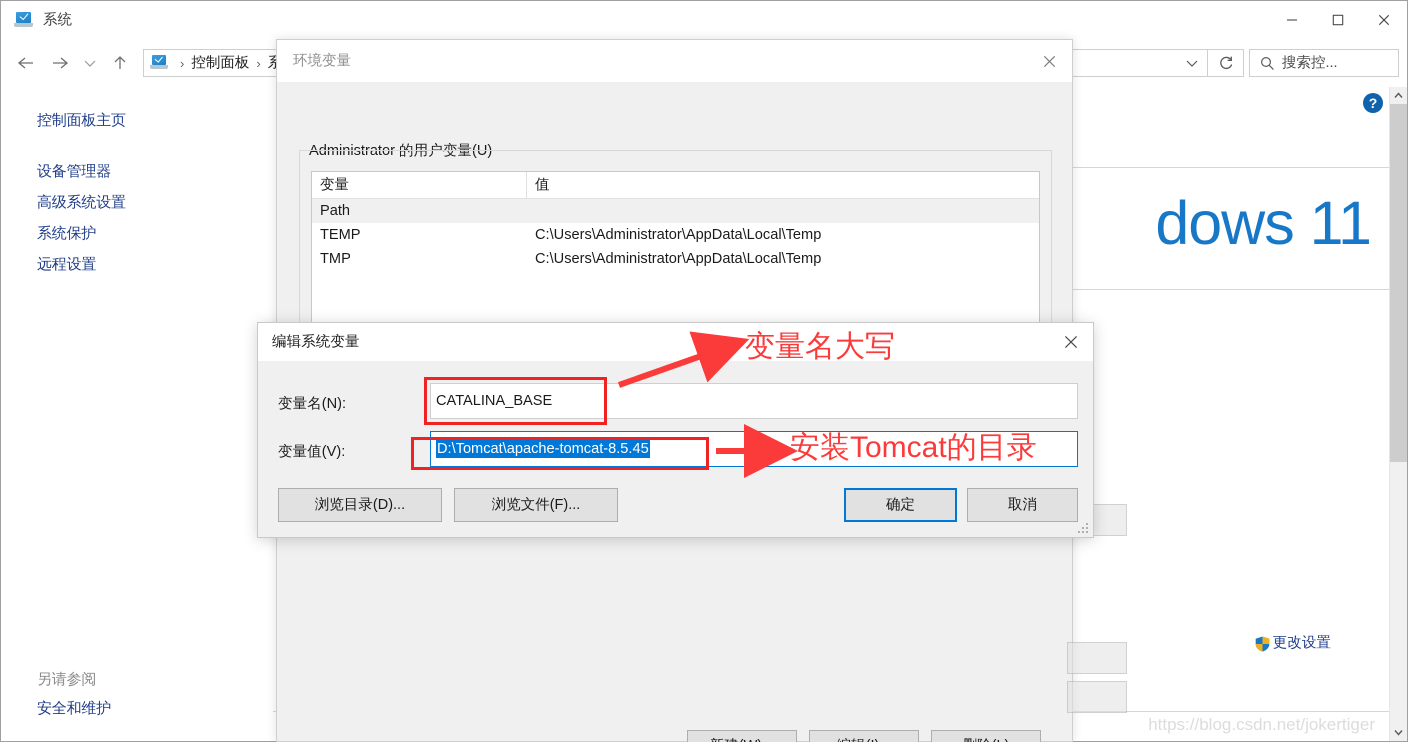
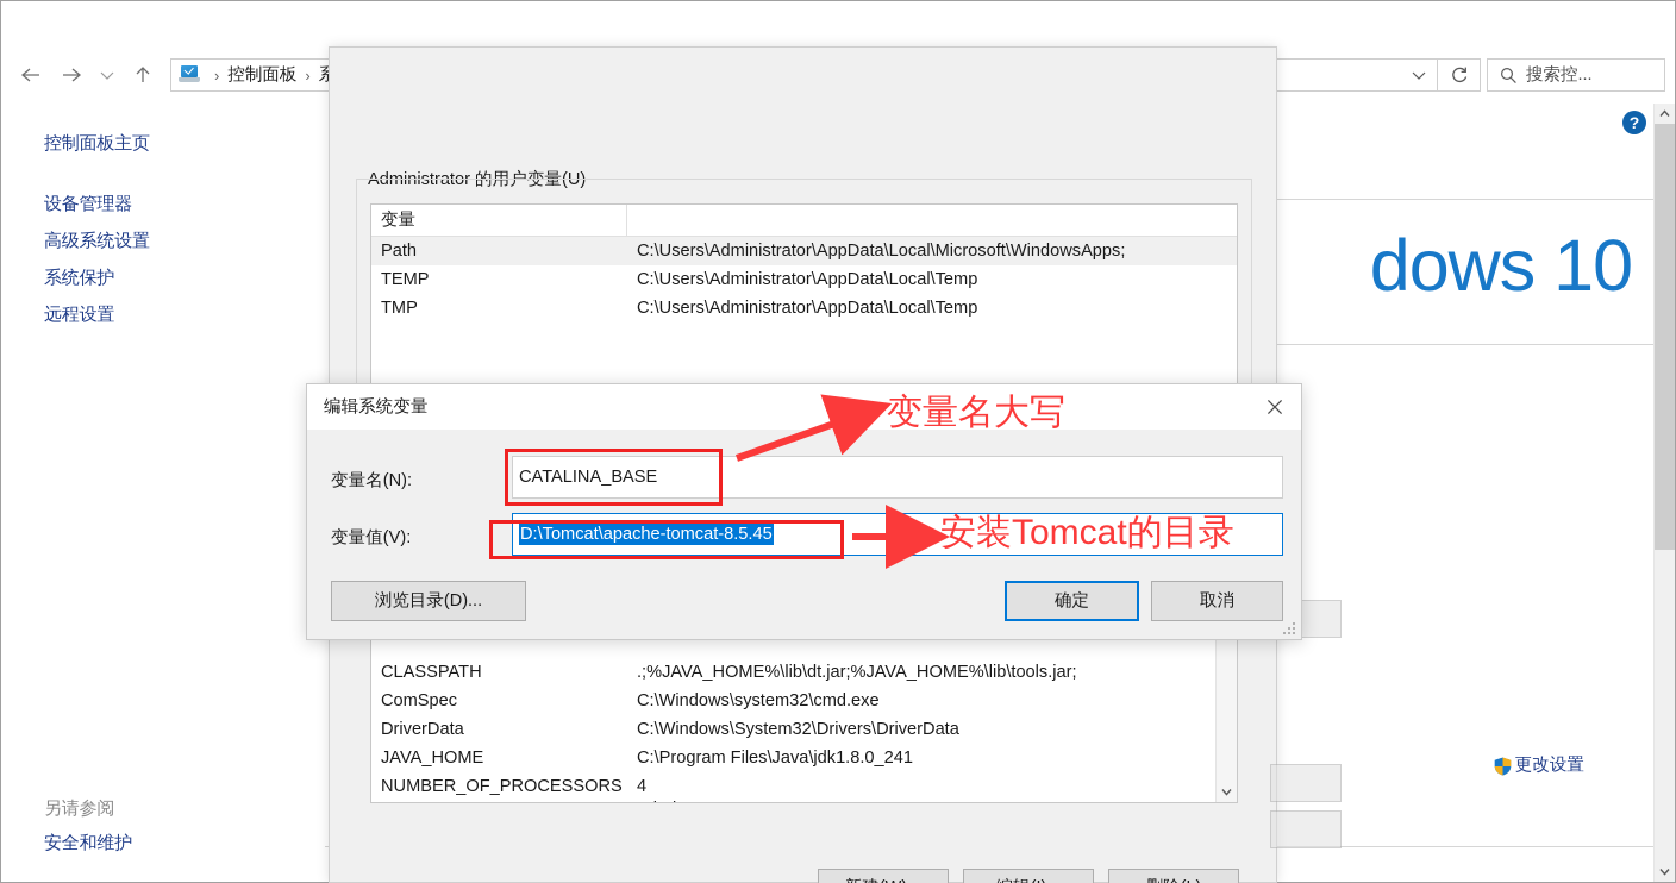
- 系统
  ›
  控制面板
  ›
  系
  搜索控...
  控制面板主页
  设备管理器
  高级系统设置
  系统保护
  远程设置
  另请参阅
  安全和维护
  ?
- dows 11
+ dows 10
  更改设置
- https://blog.csdn.net/jokertiger
- 环境变量
  Administrator 的用户变量(U)
  变量
- 值
  Path
+ C:\Users\Administrator\AppData\Local\Microsoft\WindowsApps;
  TEMP
  C:\Users\Administrator\AppData\Local\Temp
  TMP
  C:\Users\Administrator\AppData\Local\Temp
+ CLASSPATH
+ .;%JAVA_HOME%\lib\dt.jar;%JAVA_HOME%\lib\tools.jar;
+ ComSpec
+ C:\Windows\system32\cmd.exe
+ DriverData
+ C:\Windows\System32\Drivers\DriverData
+ JAVA_HOME
+ C:\Program Files\Java\jdk1.8.0_241
+ NUMBER_OF_PROCESSORS
+ 4
  编辑系统变量
  变量名(N):
  CATALINA_BASE
  变量值(V):
  D:\Tomcat\apache-tomcat-8.5.45
  浏览目录(D)...
- 浏览文件(F)...
  确定
  取消
  变量名大写
  安装Tomcat的目录
